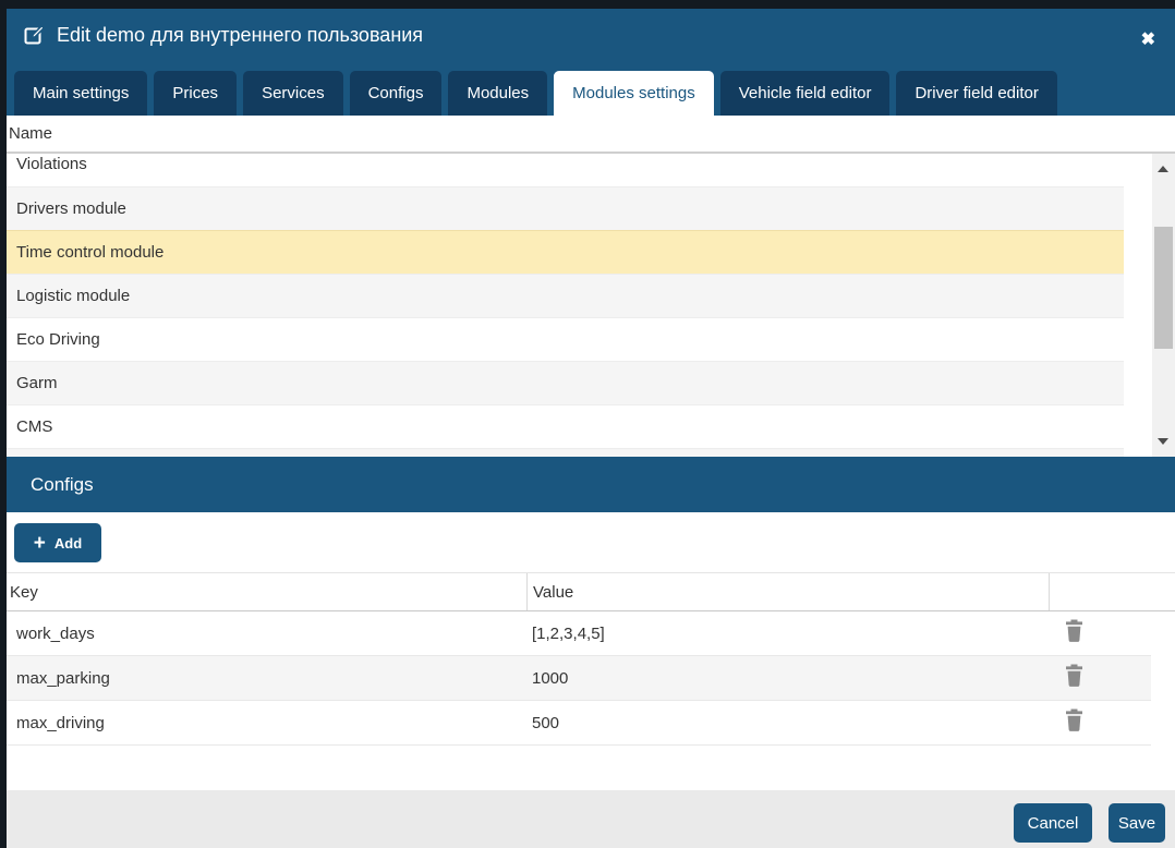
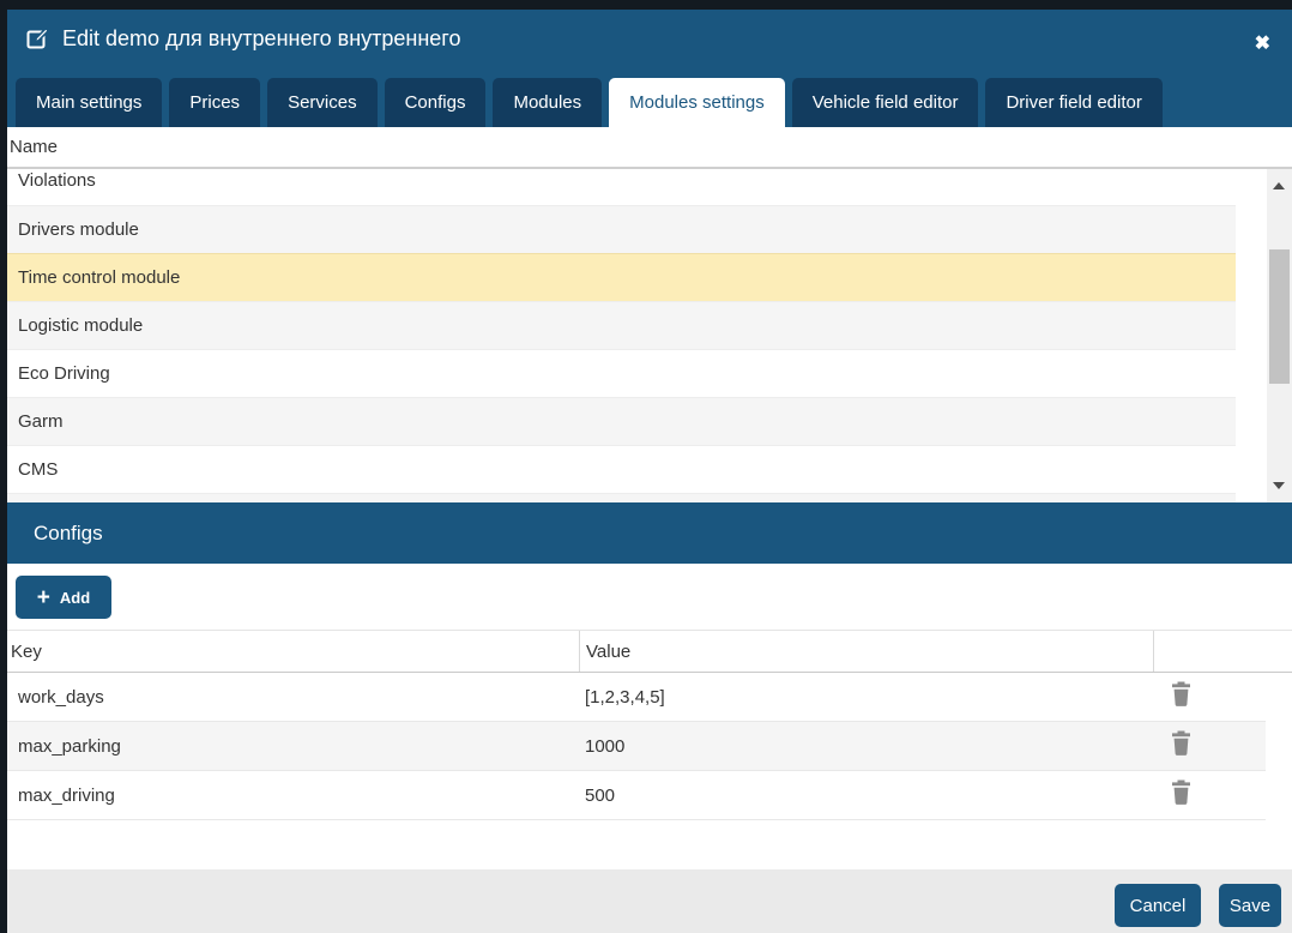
- Edit demo для внутреннего пользования
+ Edit demo для внутреннего внутреннего
  ✖
  Main settings
  Prices
  Services
  Configs
  Modules
  Modules settings
  Vehicle field editor
  Driver field editor
  Name
  Violations
  Drivers module
  Time control module
  Logistic module
  Eco Driving
  Garm
  CMS
  Configs
  +
  Add
  Key
  Value
  work_days
  [1,2,3,4,5]
  max_parking
  1000
  max_driving
  500
  Cancel
  Save
